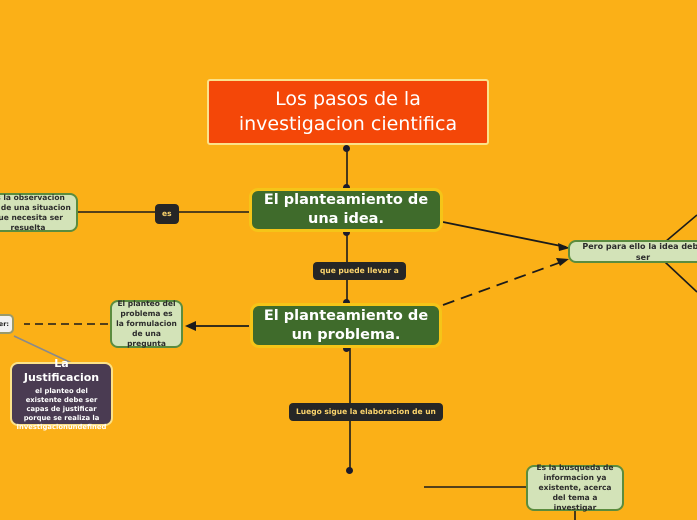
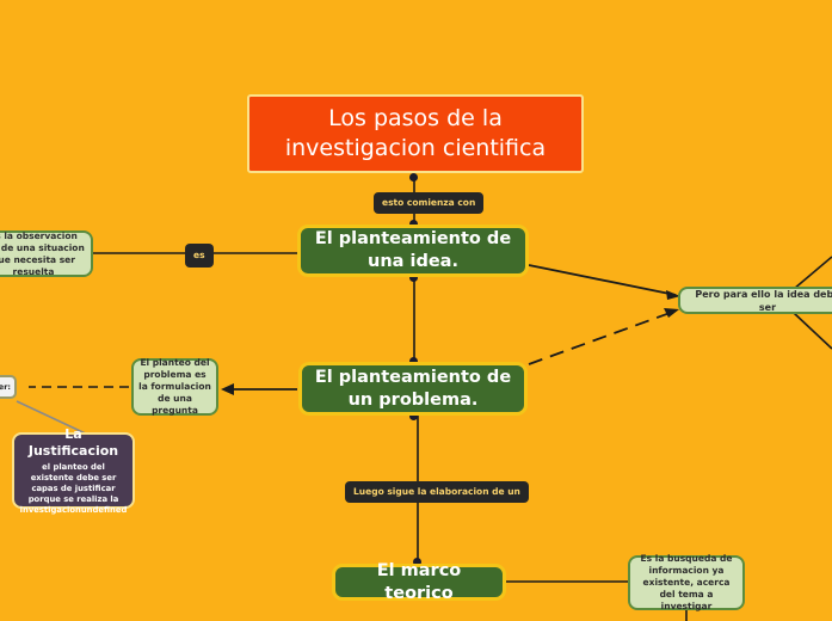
  Los pasos de la
  investigacion cientifica
+ esto comienza con
  El planteamiento de
  una idea.
  la observacion de una situacion ue necesita ser resuelta
  es
  Pero para ello la idea deb ser
- que puede llevar a
  El planteamiento de
  un problema.
  El planteo del problema es la formulacion de una pregunta
  er:
  La Justificacion
  el planteo del existente debe ser capas de justificar porque se realiza la investigacionundefined
  Luego sigue la elaboracion de un
+ El marco teorico
  Es la busqueda de informacion ya existente, acerca del tema a investigar
